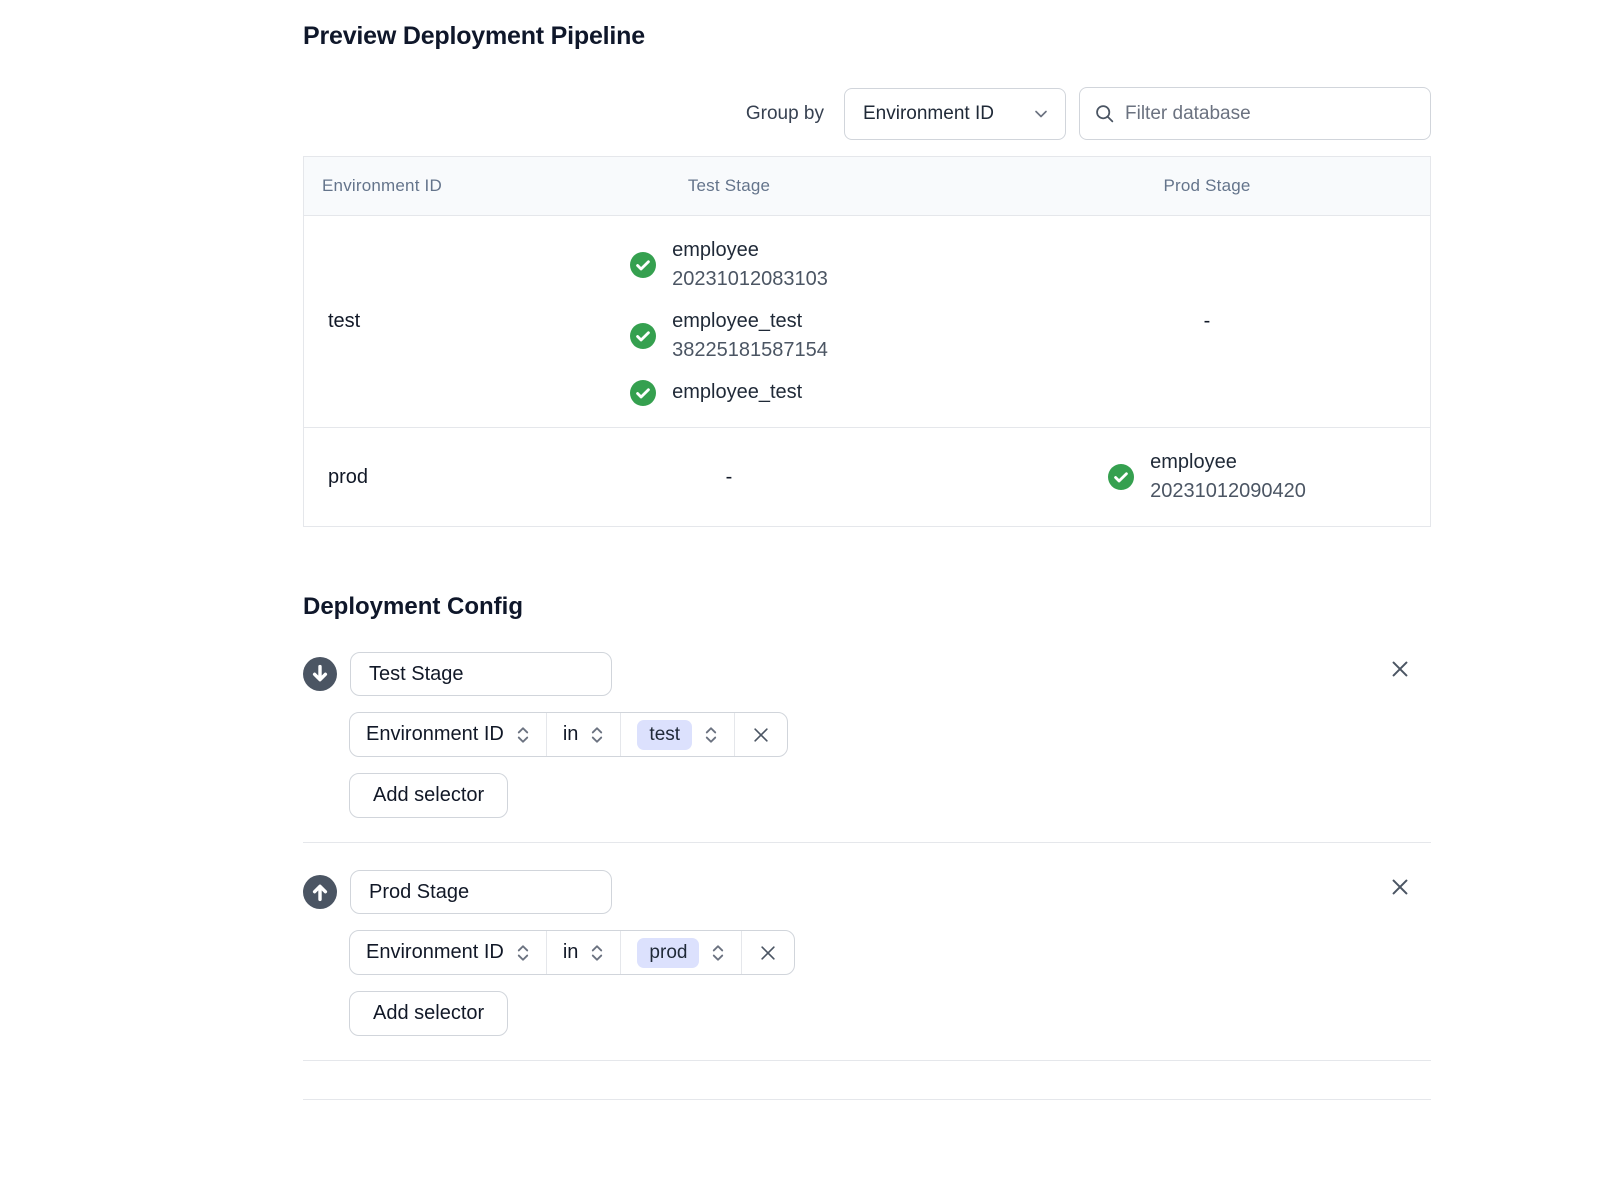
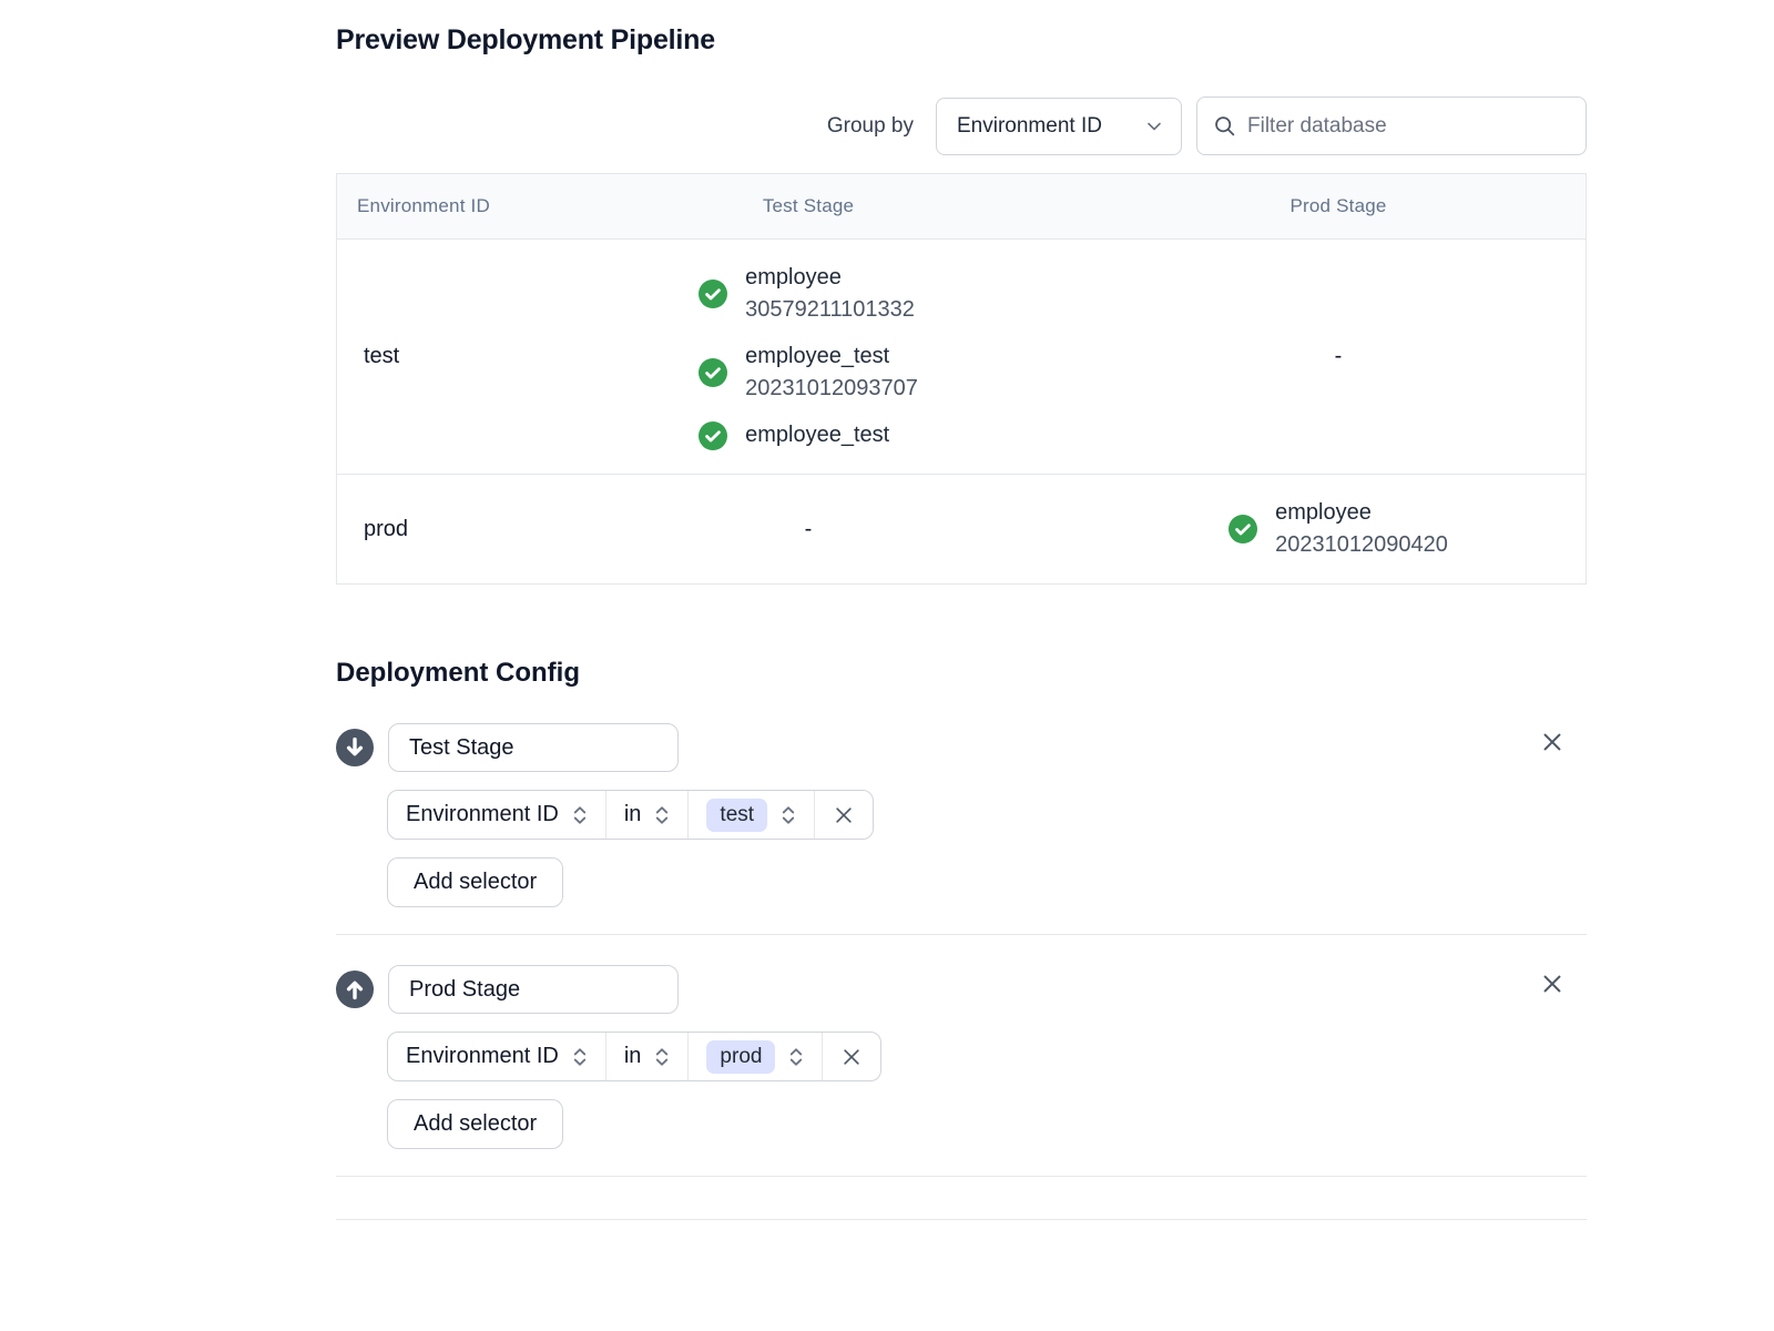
  Preview Deployment Pipeline
  Group by
  Environment ID
  Filter database
  Environment ID
  Test Stage
  Prod Stage
  test
  employee
- 20231012083103
+ 30579211101332
  employee_test
- 38225181587154
+ 20231012093707
  employee_test
  -
  prod
  -
  employee
  20231012090420
  Deployment Config
  Test Stage
  Environment ID
  in
  test
  Add selector
  Prod Stage
  Environment ID
  in
  prod
  Add selector
